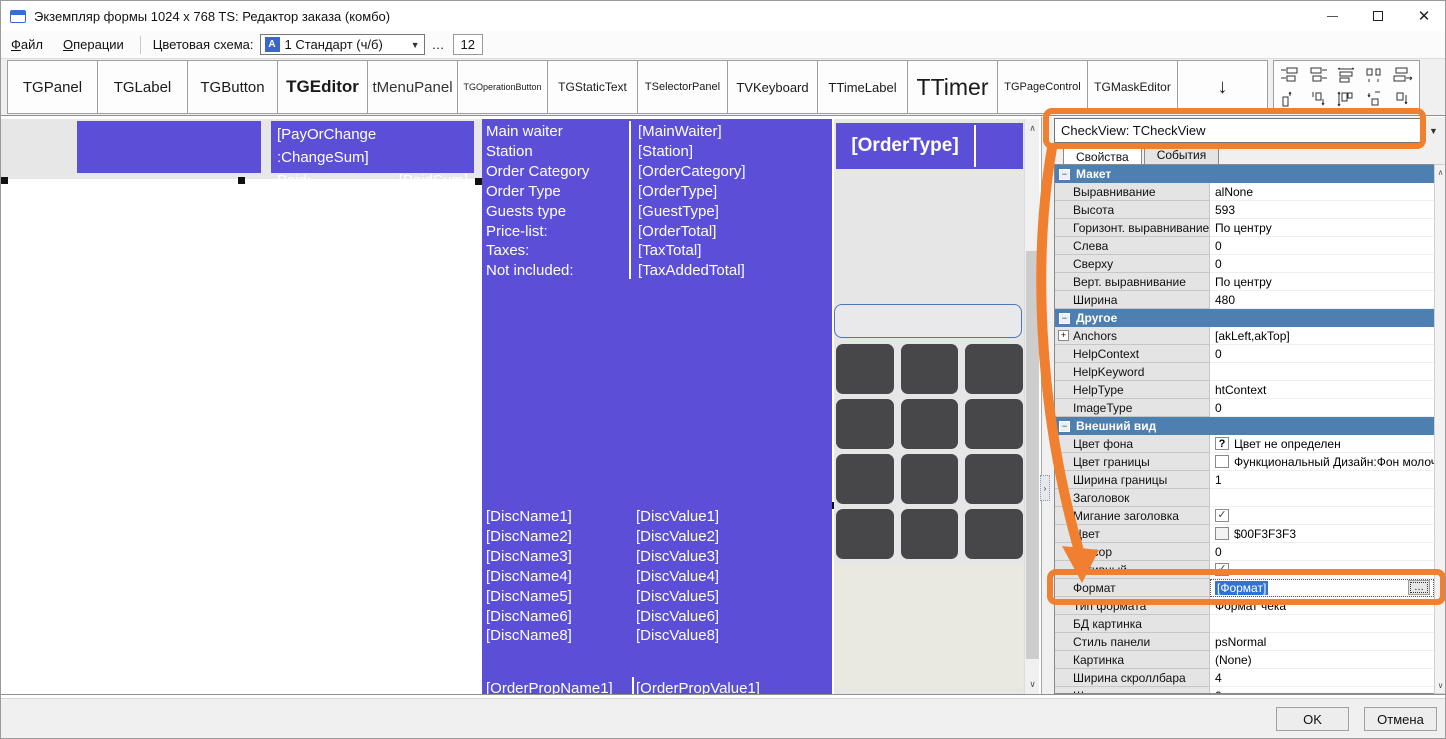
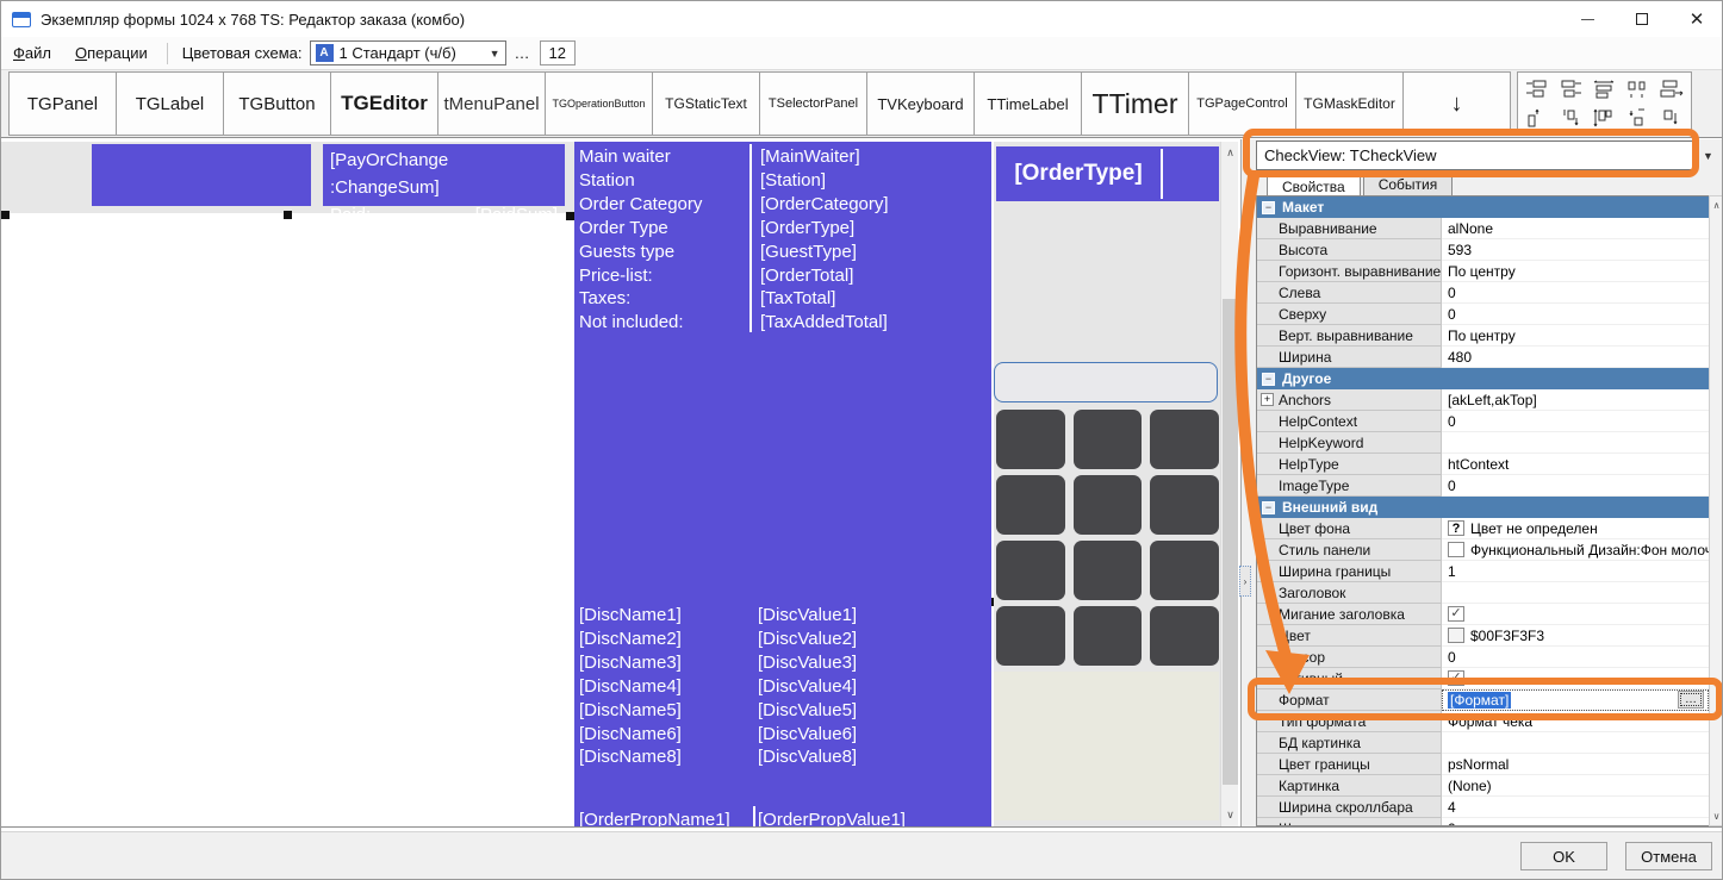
  Экземпляр формы 1024 x 768 TS: Редактор заказа (комбо)
  ✕
  Файл
  Операции
  Цветовая схема:
  А
  1 Стандарт (ч/б)
  ▼
  …
  12
  TGPanel
  TGLabel
  TGButton
  TGEditor
  tMenuPanel
  TGOperationButton
  TGStaticText
  TSelectorPanel
  TVKeyboard
  TTimeLabel
  TTimer
  TGPageControl
  TGMaskEditor
  ↓
  [PayOrChange :ChangeSum]
  Main waiter
  [MainWaiter]
  Station
  [Station]
  Order Category
  [OrderCategory]
  Order Type
  [OrderType]
  Guests type
  [GuestType]
  Price-list:
  [OrderTotal]
  Taxes:
  [TaxTotal]
  Not included:
  [TaxAddedTotal]
  [DiscName1]
  [DiscValue1]
  [DiscName2]
  [DiscValue2]
  [DiscName3]
  [DiscValue3]
  [DiscName4]
  [DiscValue4]
  [DiscName5]
  [DiscValue5]
  [DiscName6]
  [DiscValue6]
  [DiscName8]
  [DiscValue8]
  [OrderPropName1]
  [OrderPropValue1]
  [OrderType]
  ∧
  ∨
  ›
  CheckView: TCheckView
  ▼
  Свойства
  События
  −
  Макет
  Выравнивание
  alNone
  Высота
  593
  Горизонт. выравнивание
  По центру
  Слева
  0
  Сверху
  0
  Верт. выравнивание
  По центру
  Ширина
  480
  −
  Другое
  +
  Anchors
  [akLeft,akTop]
  HelpContext
  0
  HelpKeyword
  HelpType
  htContext
  ImageType
  0
  −
  Внешний вид
  Цвет фона
  ?
  Цвет не определен
- Цвет границы
+ Стиль панели
  Функциональный Дизайн:Фон моло
  Ширина границы
  1
  Заголовок
  Мигание заголовка
  ✓
  вет
  $00F3F3F3
  0
  Формат
  [Формат]
  …
  Тип формата
  Формат чека
  БД картинка
- Стиль панели
+ Цвет границы
  psNormal
  Картинка
  (None)
  Ширина скроллбара
  4
  ∧
  ∨
  OK
  Отмена
